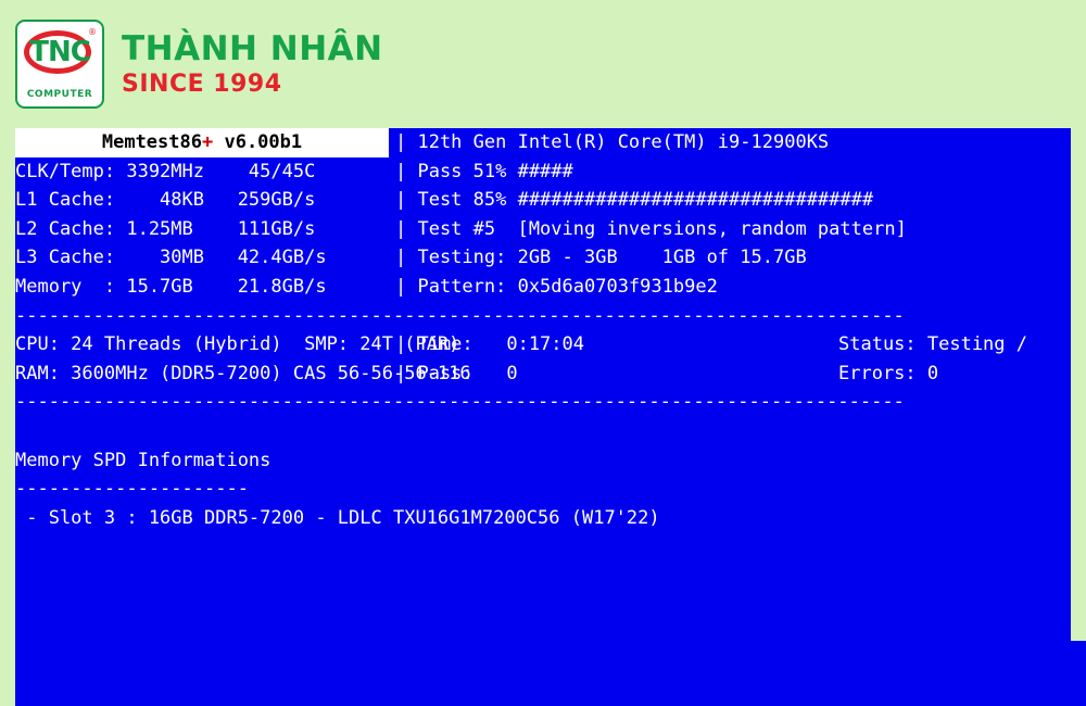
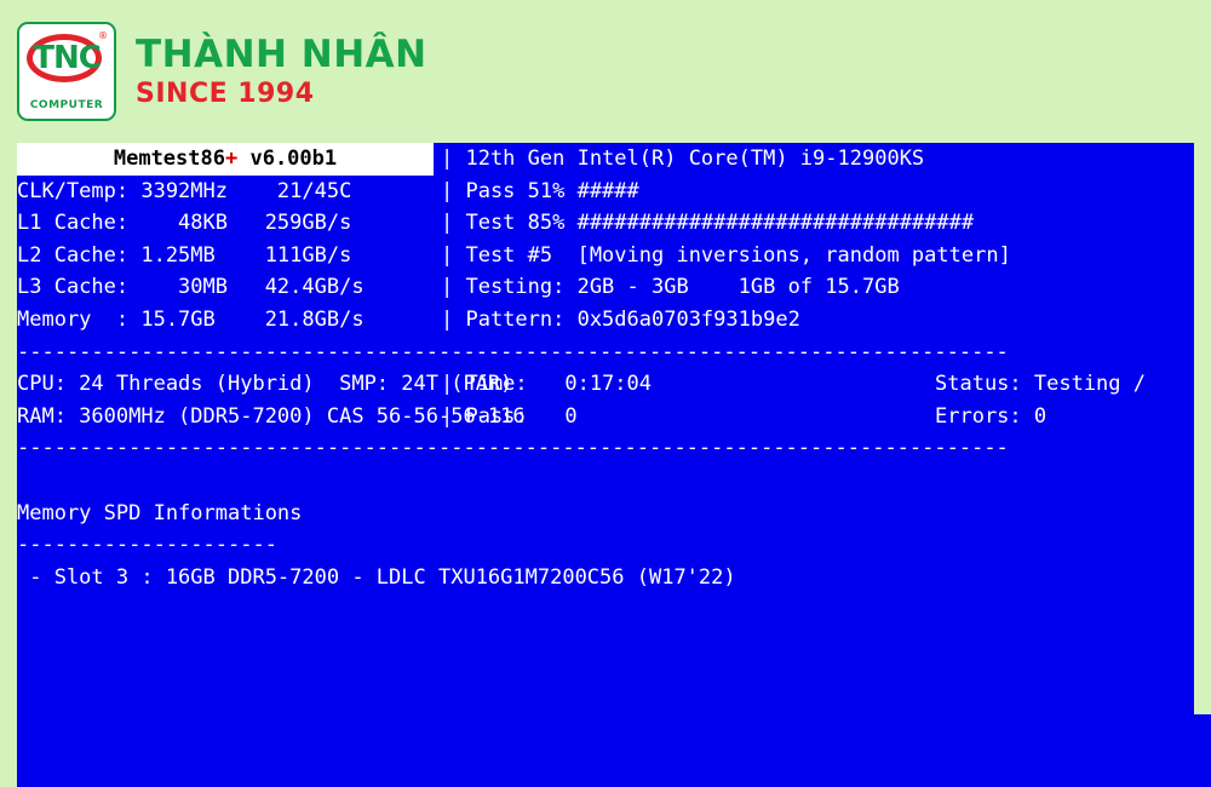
  TNC
  ®
  COMPUTER
  THÀNH NHÂN
  SINCE 1994
  Memtest86+ v6.00b1
  | 12th Gen Intel(R) Core(TM) i9-12900KS
- CLK/Temp: 3392MHz 45/45C
+ CLK/Temp: 3392MHz 21/45C
  | Pass 51% #####
  L1 Cache: 48KB 259GB/s
  | Test 85% ################################
  L2 Cache: 1.25MB 111GB/s
  | Test #5 [Moving inversions, random pattern]
  L3 Cache: 30MB 42.4GB/s
  | Testing: 2GB - 3GB 1GB of 15.7GB
  Memory : 15.7GB 21.8GB/s
  | Pattern: 0x5d6a0703f931b9e2
  --------------------------------------------------------------------------------
  CPU: 24 Threads (Hybrid) SMP: 24T (PAR)
  | Time: 0:17:04
  Status: Testing /
  RAM: 3600MHz (DDR5-7200) CAS 56-56-56-116
  | Pass: 0
  Errors: 0
  --------------------------------------------------------------------------------
  Memory SPD Informations
  ---------------------
  - Slot 3 : 16GB DDR5-7200 - LDLC TXU16G1M7200C56 (W17'22)
